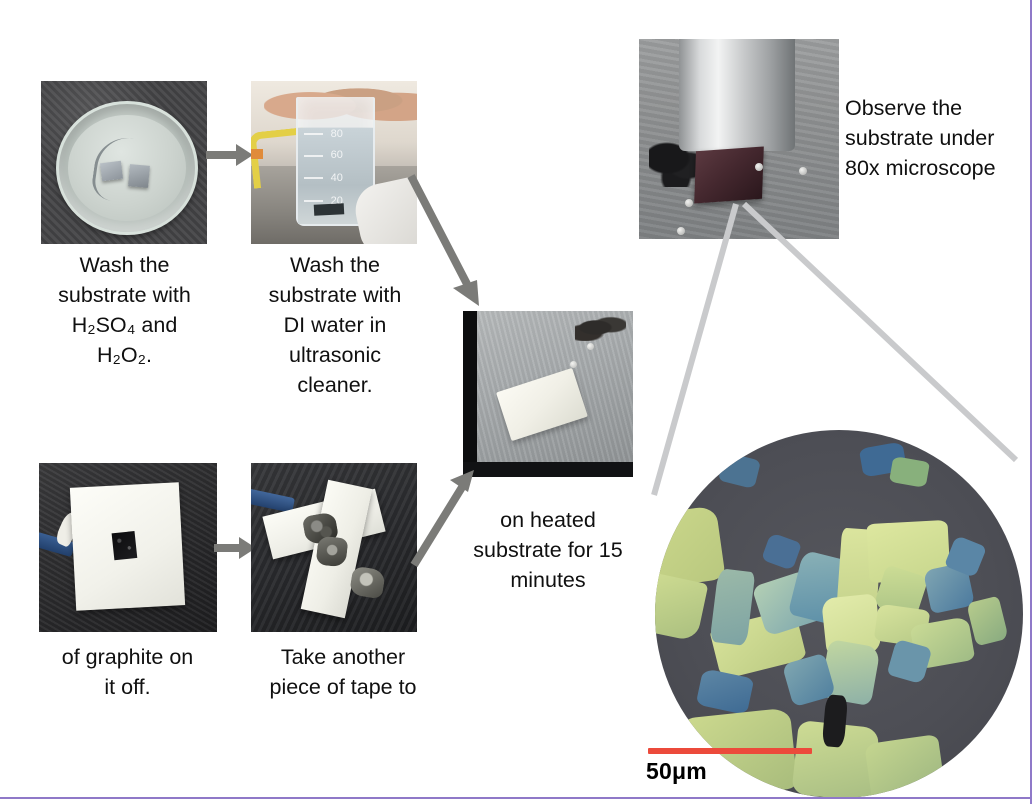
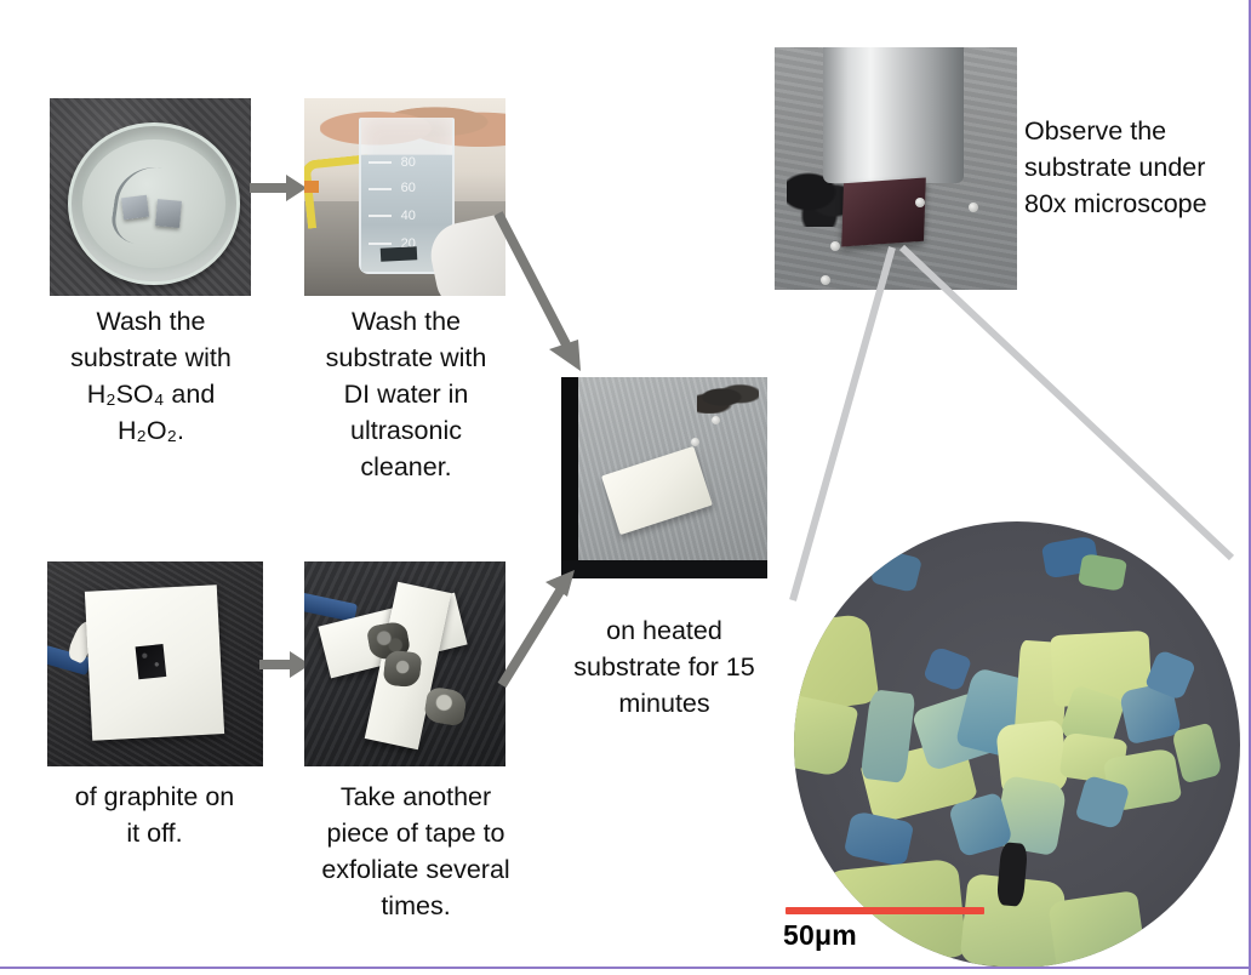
  Wash the
  substrate with
  H₂SO₄ and
  H₂O₂.
  80
  60
  40
  20
  Wash the
  substrate with
  DI water in
  ultrasonic
  cleaner.
  on heated
  substrate for 15
  minutes
  of graphite on
  it off.
  Take another
  piece of tape to
+ exfoliate several
+ times.
  Observe the
  substrate under
  80x microscope
  50μm
